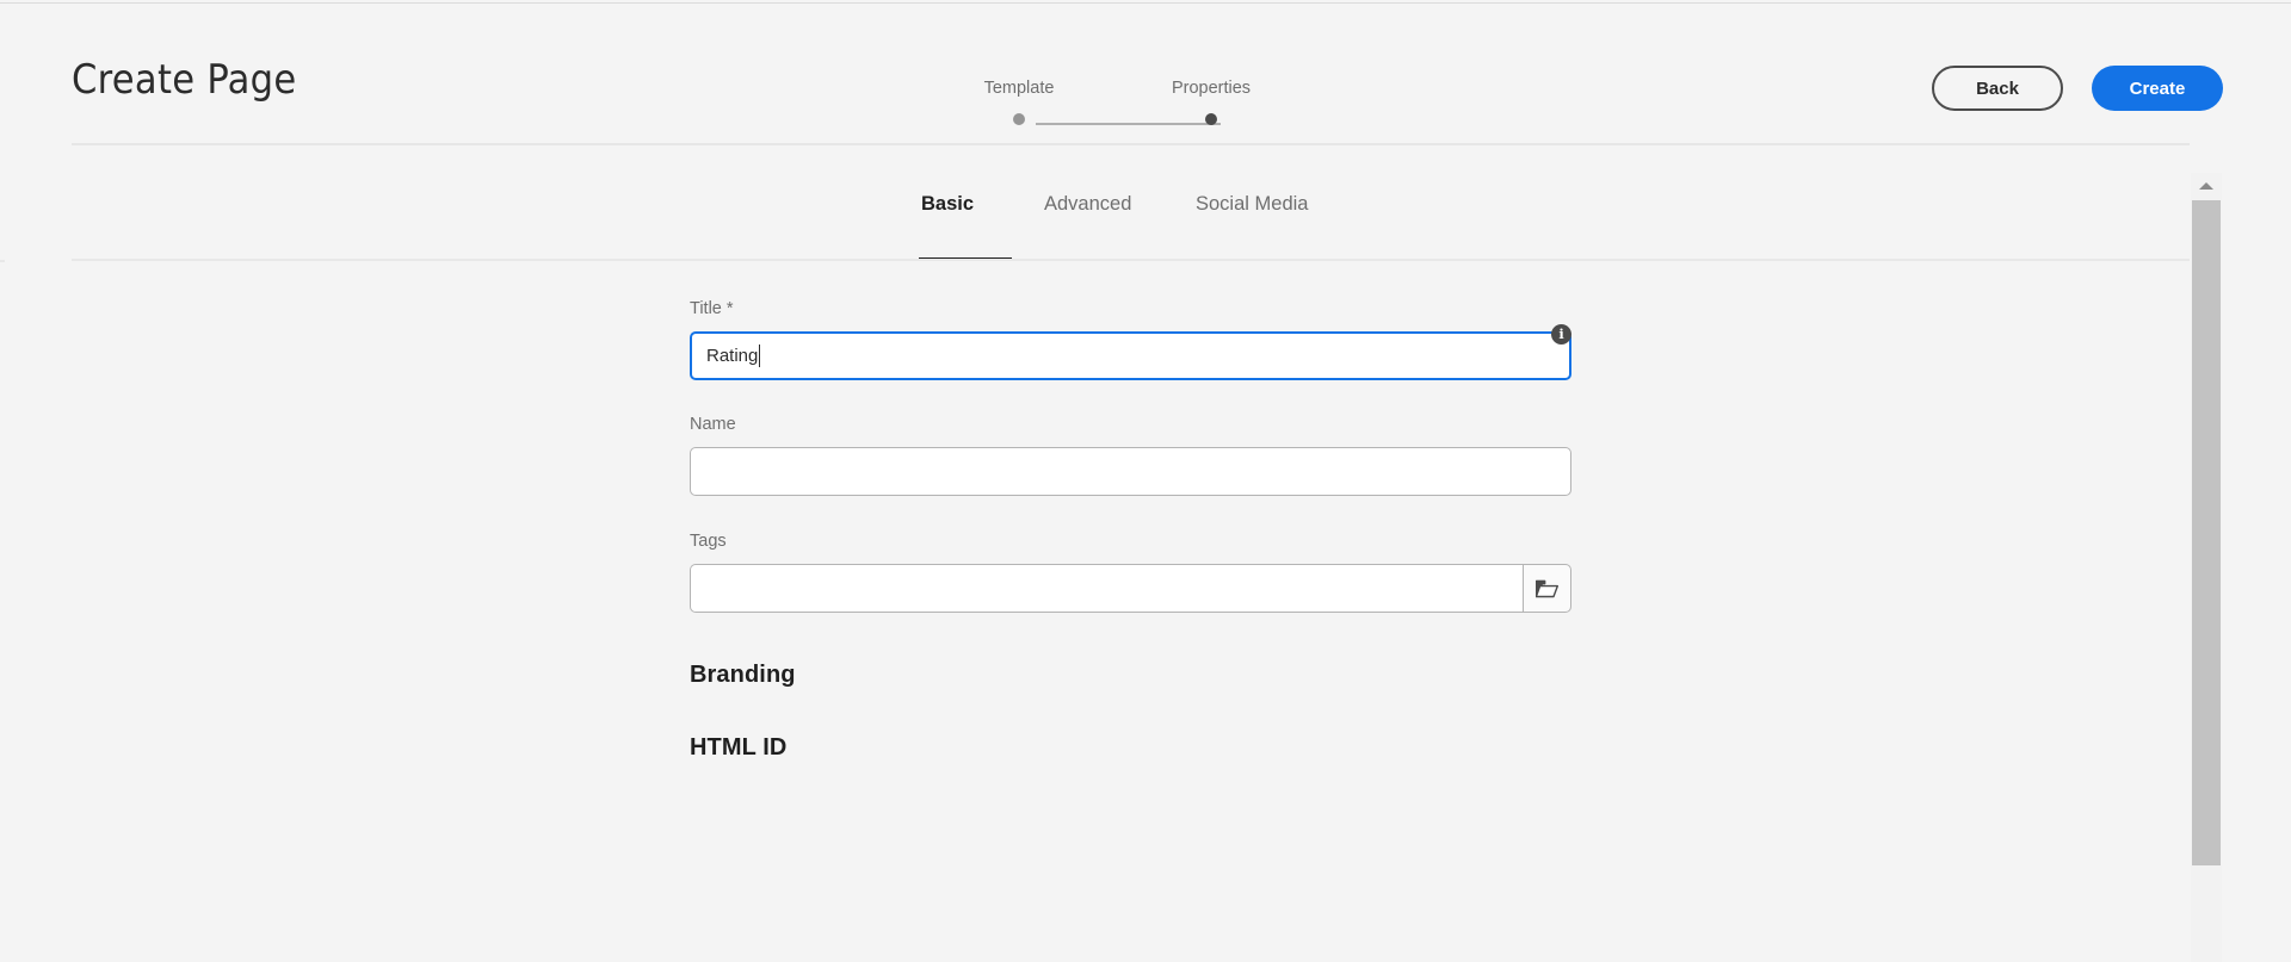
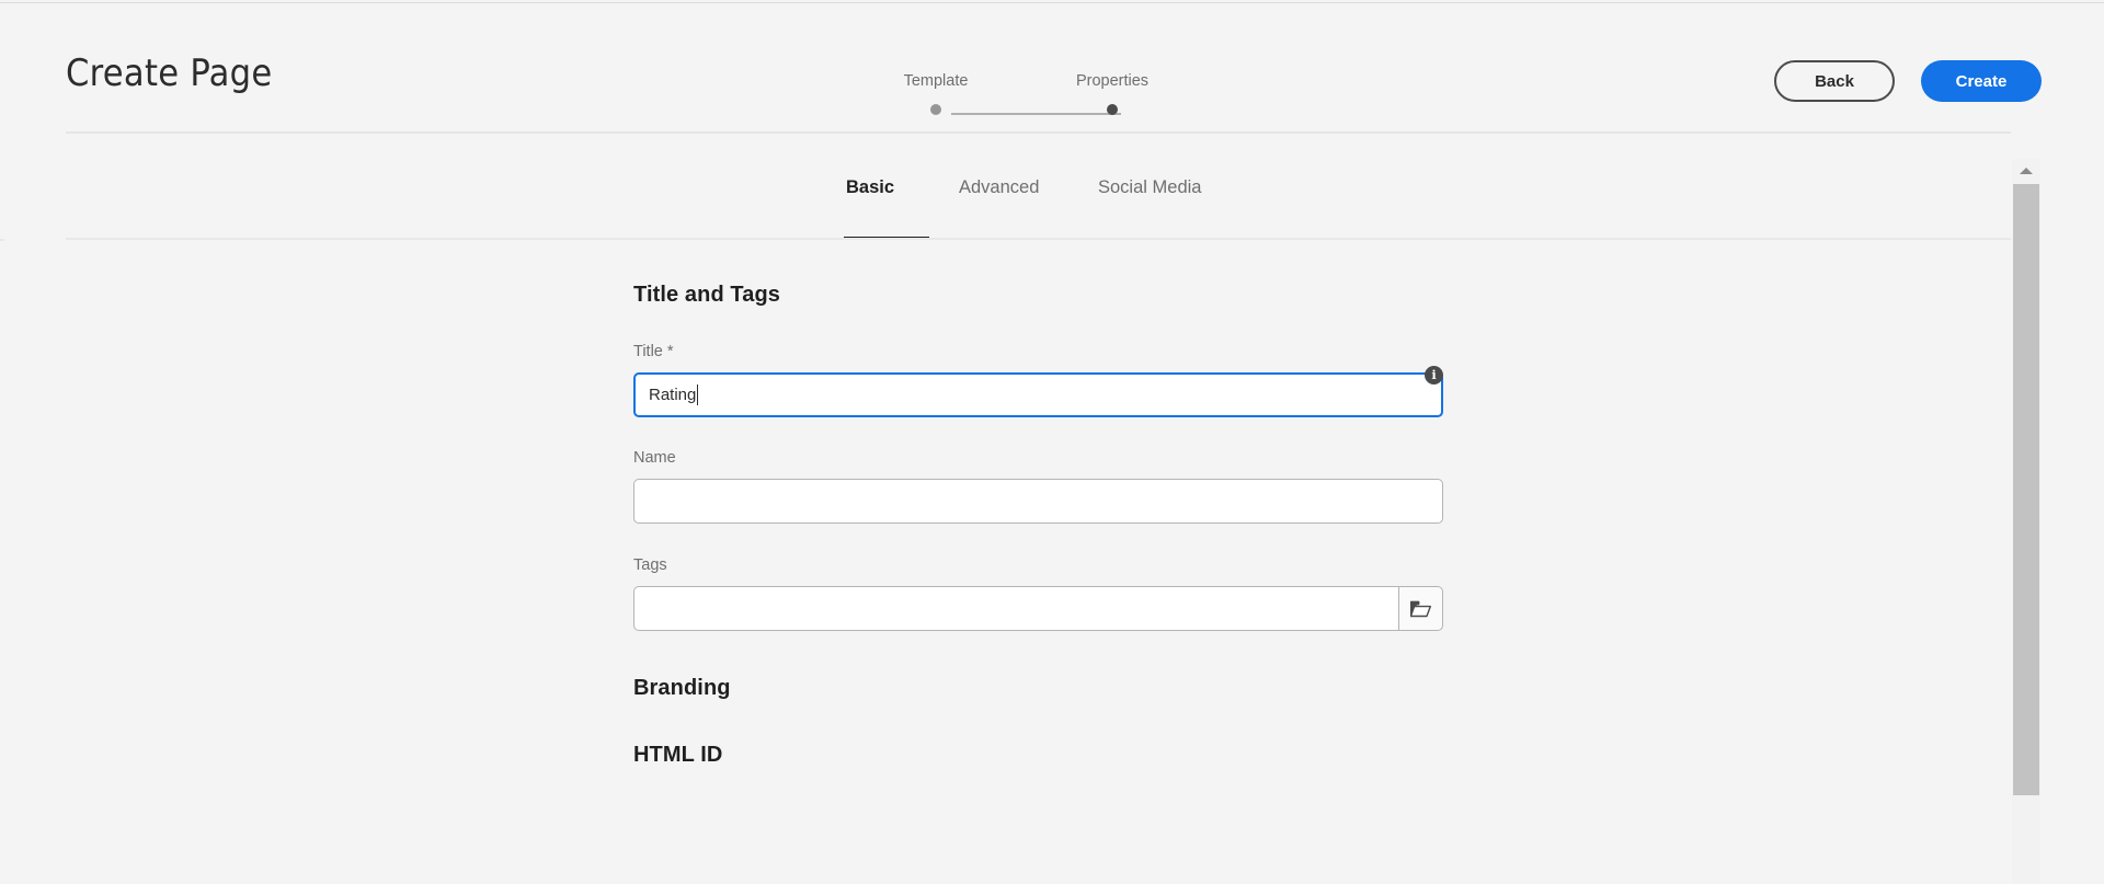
  Create Page
  Template
  Properties
  Back
  Create
  Basic
  Advanced
  Social Media
+ Title and Tags
  i
  Title *
  Rating
  Name
  Tags
  Branding
  HTML ID
